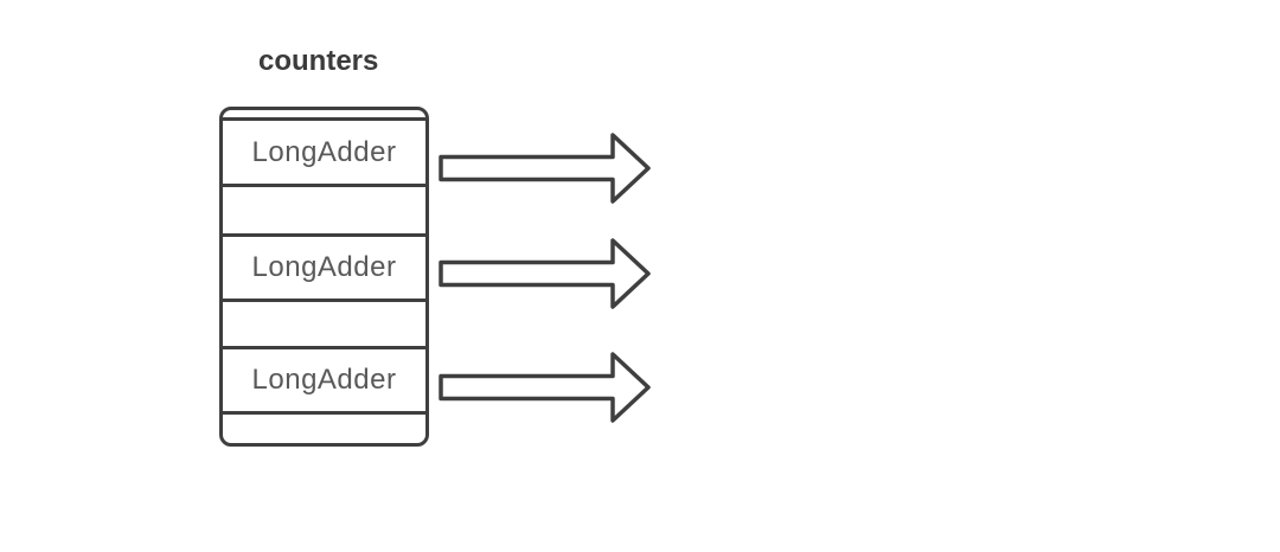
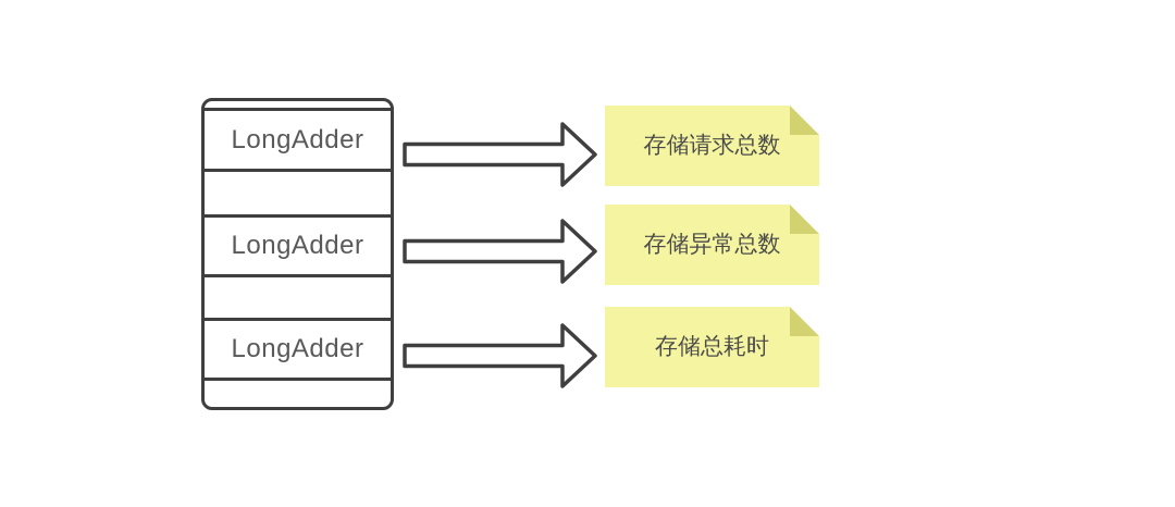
- counters
  LongAdder
  LongAdder
  LongAdder
+ 存储请求总数
+ 存储异常总数
+ 存储总耗时
